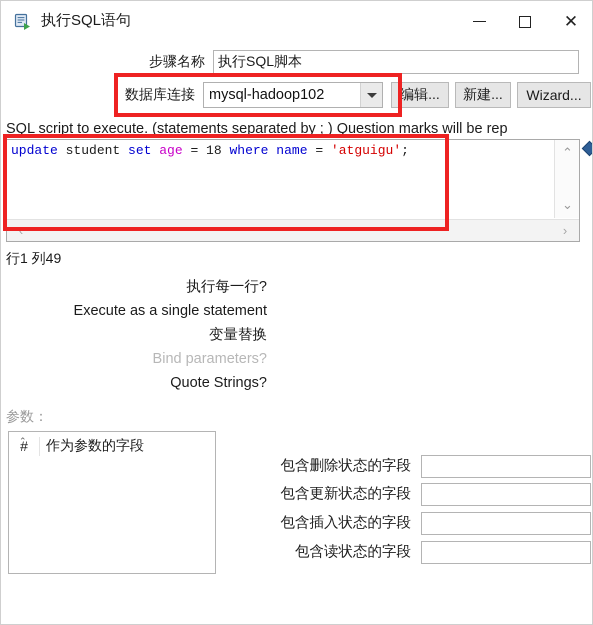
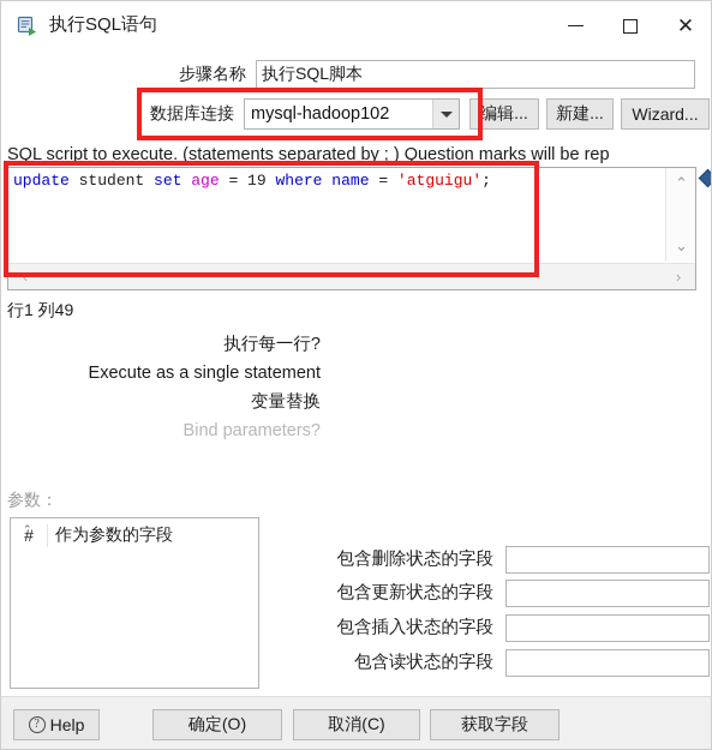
  执行SQL语句
  ✕
  步骤名称
  执行SQL脚本
  数据库连接
  mysql-hadoop102
  编辑...
  新建...
  Wizard...
  SQL script to execute. (statements separated by ; ) Question marks will be rep
- update student set age = 18 where name = 'atguigu';
+ update student set age = 19 where name = 'atguigu';
  ⌃
  ⌄
  ‹
  ›
  行1 列49
  执行每一行?
  Execute as a single statement
  变量替换
  Bind parameters?
- Quote Strings?
  参数：
  ⌃
  #
  作为参数的字段
  包含删除状态的字段
  包含更新状态的字段
  包含插入状态的字段
  包含读状态的字段
+ ?
+ Help
+ 确定(O)
+ 取消(C)
+ 获取字段
